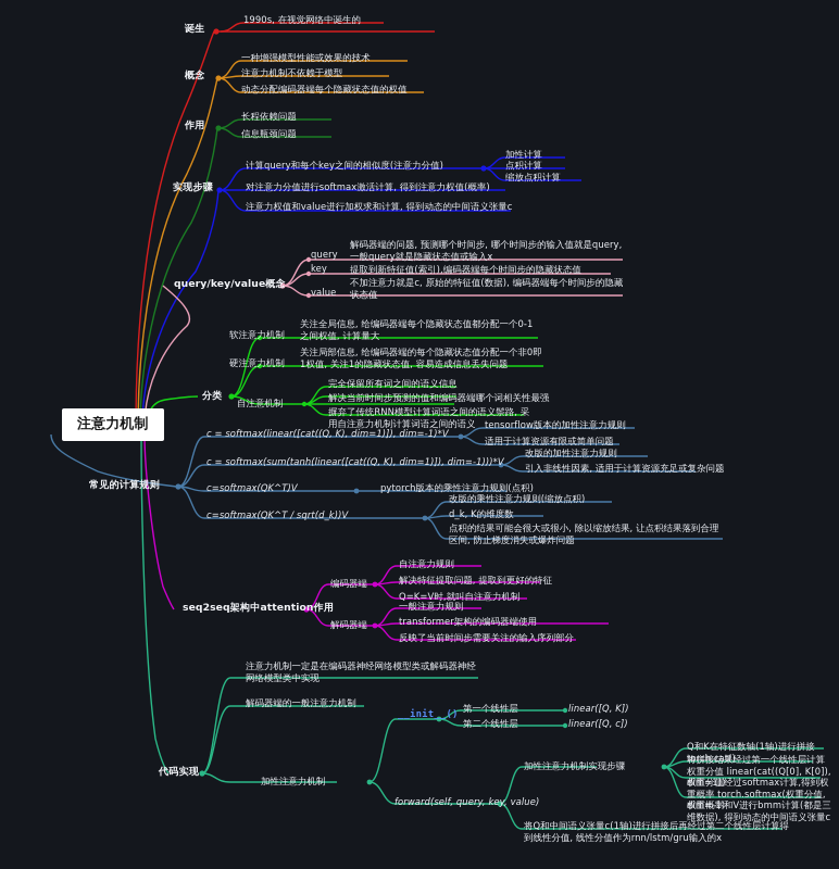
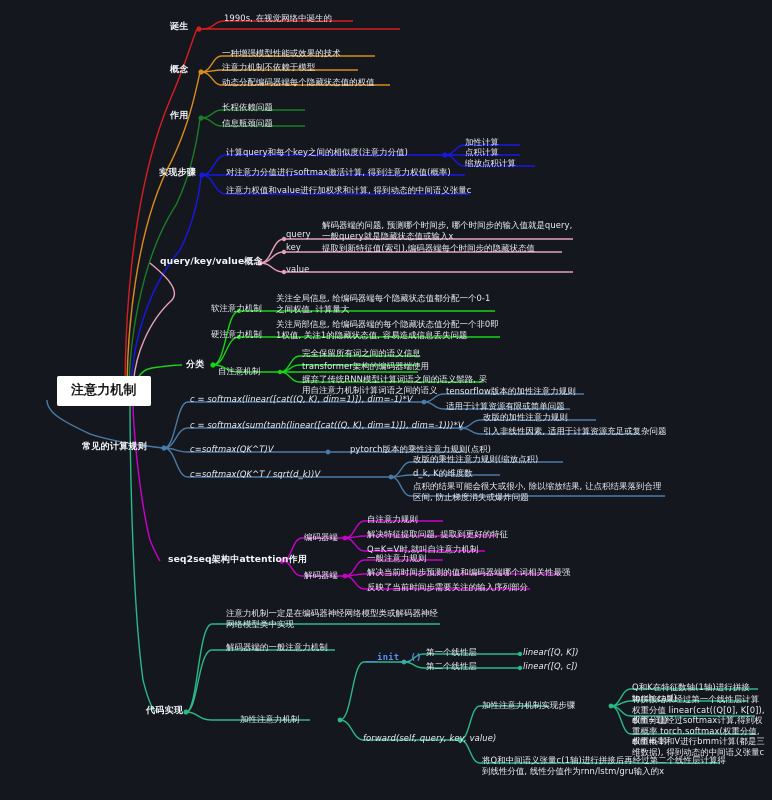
  注意力机制
  诞生
  1990s, 在视觉网络中诞生的
  概念
  一种增强模型性能或效果的技术
  注意力机制不依赖于模型
  动态分配编码器端每个隐藏状态值的权值
  作用
  长程依赖问题
  信息瓶颈问题
  实现步骤
  计算query和每个key之间的相似度(注意力分值)
  对注意力分值进行softmax激活计算, 得到注意力权值(概率)
  注意力权值和value进行加权求和计算, 得到动态的中间语义张量c
  加性计算
  点积计算
  缩放点积计算
  query/key/value概念
  query
  解码器端的问题, 预测哪个时间步, 哪个时间步的输入值就是query, 一般query就是隐藏状态值或输入x
  key
  提取到新特征值(索引),编码器端每个时间步的隐藏状态值
  value
- 不加注意力就是c, 原始的特征值(数据), 编码器端每个时间步的隐藏状态值
  分类
  软注意力机制
  关注全局信息, 给编码器端每个隐藏状态值都分配一个0-1之间权值, 计算量大
  硬注意力机制
  关注局部信息, 给编码器端的每个隐藏状态值分配一个非0即1权值, 关注1的隐藏状态值, 容易造成信息丢失问题
  自注意机制
  完全保留所有词之间的语义信息
- 解决当前时间步预测的值和编码器端哪个词相关性最强
+ transformer架构的编码器端使用
  摒弃了传统RNN模型计算词语之间的语义鬃路, 采用自注意力机制计算词语之间的语义
  常见的计算规则
  c = softmax(linear([cat((Q, K), dim=1)]), dim=-1)*V
  c = softmax(sum(tanh(linear([cat((Q, K), dim=1)]), dim=-1)))*V
  c=softmax(QK^T)V
  c=softmax(QK^T / sqrt(d_k))V
  tensorflow版本的加性注意力规则
  适用于计算资源有限或简单问题
  改版的加性注意力规则
  引入非线性因素, 适用于计算资源充足或复杂问题
  pytorch版本的乘性注意力规则(点积)
  改版的乘性注意力规则(缩放点积)
  d_k, K的维度数
  点积的结果可能会很大或很小, 除以缩放结果, 让点积结果落到合理区间, 防止梯度消失或爆炸问题
  seq2seq架构中attention作用
  编码器端
  自注意力规则
  解决特征提取问题, 提取到更好的特征
  Q=K=V时,就叫自注意力机制
  解码器端
  一般注意力规则
- transformer架构的编码器端使用
+ 解决当前时间步预测的值和编码器端哪个词相关性最强
  反映了当前时间步需要关注的输入序列部分
  代码实现
  注意力机制一定是在编码器神经网络模型类或解码器神经网络模型类中实现
  解码器端的一般注意力机制
  加性注意力机制
  __init__()
  第一个线性层
  linear([Q, K])
  第二个线性层
  linear([Q, c])
  forward(self, query, key, value)
  加性注意力机制实现步骤
  Q和K在特征数轴(1轴)进行拼接 torch.cat()
  将拼接结果经过第一个线性层计算权重分值 linear(cat((Q[0], K[0]), dim=1))
  权重分值经过softmax计算,得到权重概率 torch.softmax(权重分值, dim=-1)
  权重概率和V进行bmm计算(都是三维数据), 得到动态的中间语义张量c
  将Q和中间语义张量c(1轴)进行拼接后再经过第二个线性层计算得到线性分值, 线性分值作为rnn/lstm/gru输入的x
